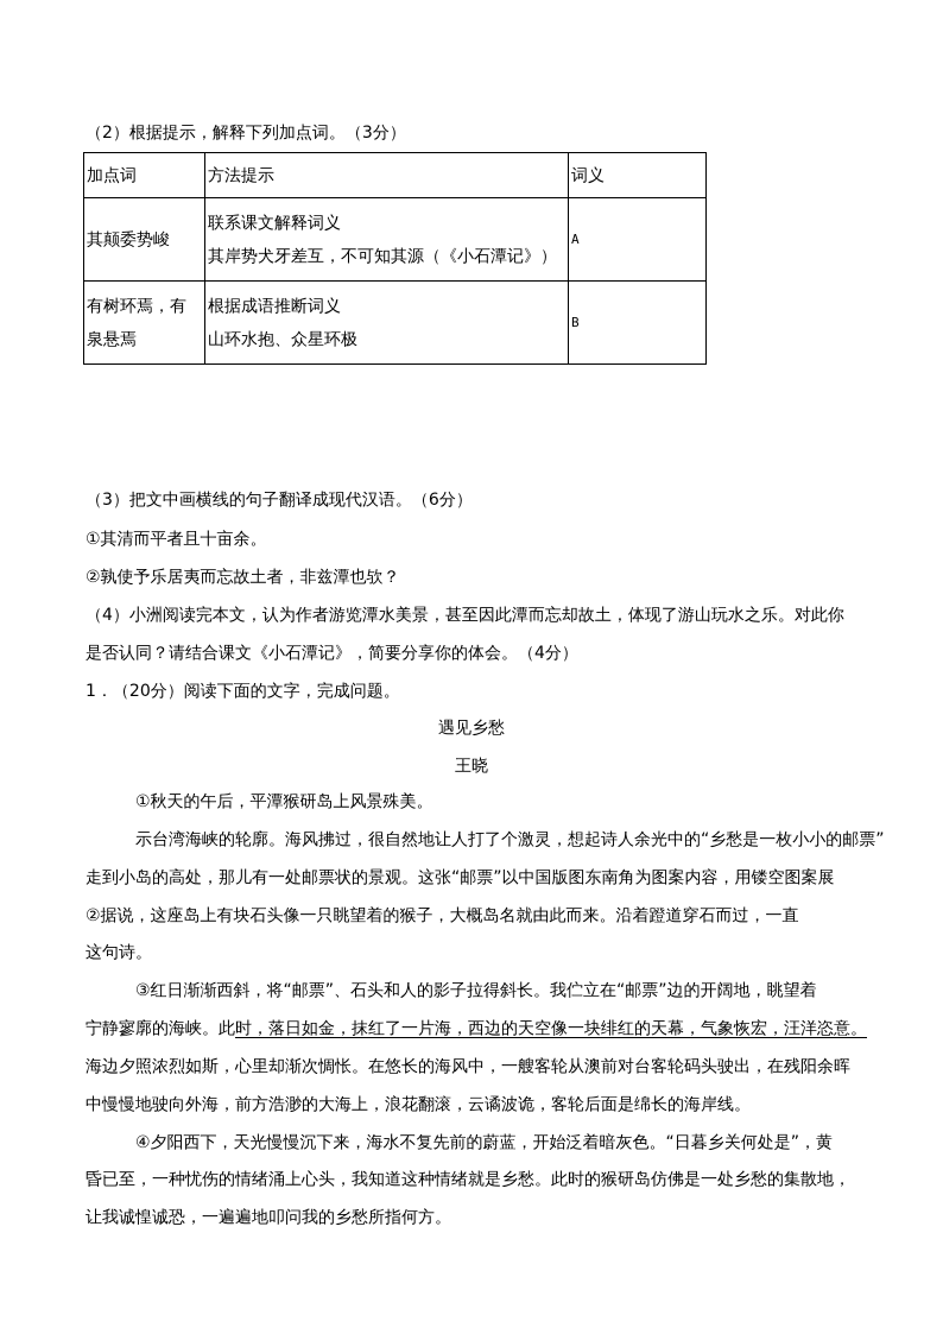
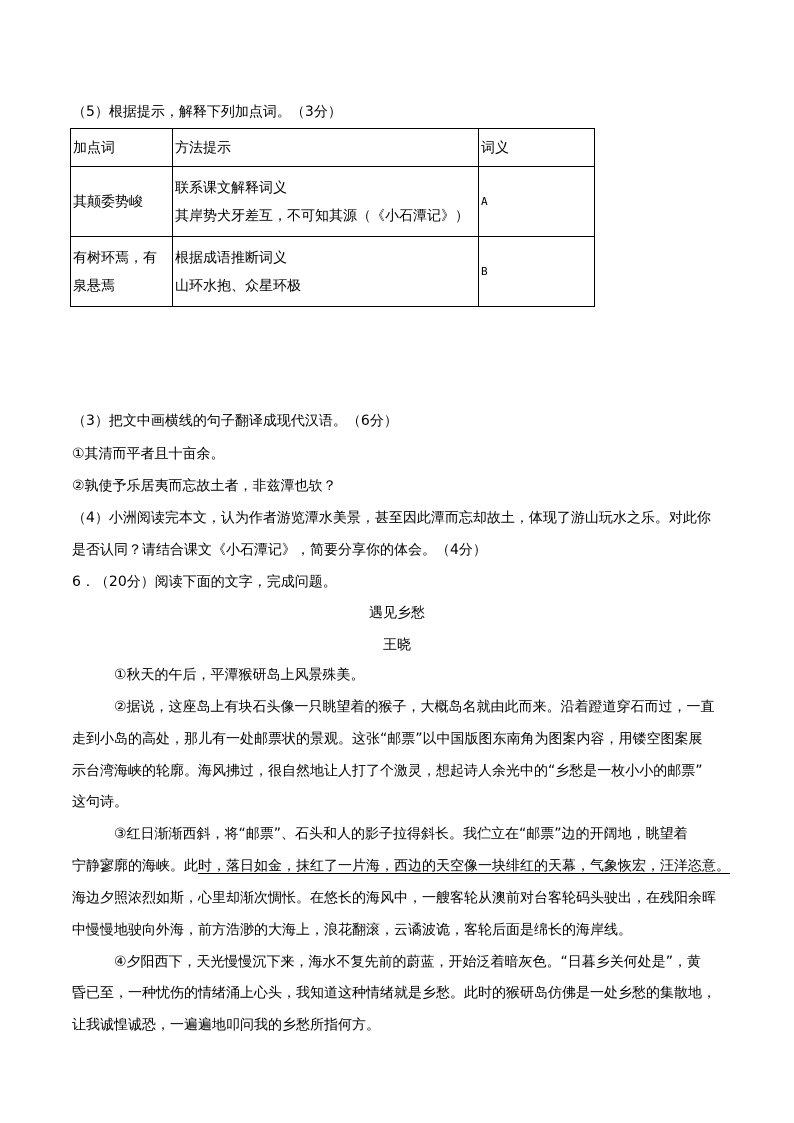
- （2）根据提示，解释下列加点词。（3分）
+ （5）根据提示，解释下列加点词。（3分）
  加点词	方法提示	词义
  其颠委势峻	联系课文解释词义 其岸势犬牙差互，不可知其源（《小石潭记》）	A
  有树环焉，有 泉悬焉	根据成语推断词义 山环水抱、众星环极	B
  （3）把文中画横线的句子翻译成现代汉语。（6分）
  ①其清而平者且十亩余。
  ②孰使予乐居夷而忘故土者，非兹潭也欤？
  （4）小洲阅读完本文，认为作者游览潭水美景，甚至因此潭而忘却故土，体现了游山玩水之乐。对此你
  是否认同？请结合课文《小石潭记》，简要分享你的体会。（4分）
- 1．（20分）阅读下面的文字，完成问题。
+ 6．（20分）阅读下面的文字，完成问题。
  遇见乡愁
  王晓
  ①秋天的午后，平潭猴研岛上风景殊美。
- 示台湾海峡的轮廓。海风拂过，很自然地让人打了个激灵，想起诗人余光中的“乡愁是一枚小小的邮票”
+ ②据说，这座岛上有块石头像一只眺望着的猴子，大概岛名就由此而来。沿着蹬道穿石而过，一直
  走到小岛的高处，那儿有一处邮票状的景观。这张“邮票”以中国版图东南角为图案内容，用镂空图案展
- ②据说，这座岛上有块石头像一只眺望着的猴子，大概岛名就由此而来。沿着蹬道穿石而过，一直
+ 示台湾海峡的轮廓。海风拂过，很自然地让人打了个激灵，想起诗人余光中的“乡愁是一枚小小的邮票”
  这句诗。
  ③红日渐渐西斜，将“邮票”、石头和人的影子拉得斜长。我伫立在“邮票”边的开阔地，眺望着
  宁静寥廓的海峡。此时，落日如金，抹红了一片海，西边的天空像一块绯红的天幕，气象恢宏，汪洋恣意。
  海边夕照浓烈如斯，心里却渐次惆怅。在悠长的海风中，一艘客轮从澳前对台客轮码头驶出，在残阳余晖
  中慢慢地驶向外海，前方浩渺的大海上，浪花翻滚，云谲波诡，客轮后面是绵长的海岸线。
  ④夕阳西下，天光慢慢沉下来，海水不复先前的蔚蓝，开始泛着暗灰色。“日暮乡关何处是”，黄
  昏已至，一种忧伤的情绪涌上心头，我知道这种情绪就是乡愁。此时的猴研岛仿佛是一处乡愁的集散地，
  让我诚惶诚恐，一遍遍地叩问我的乡愁所指何方。
